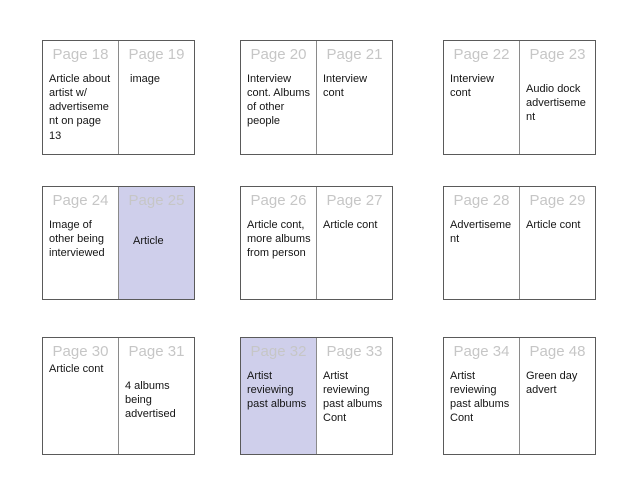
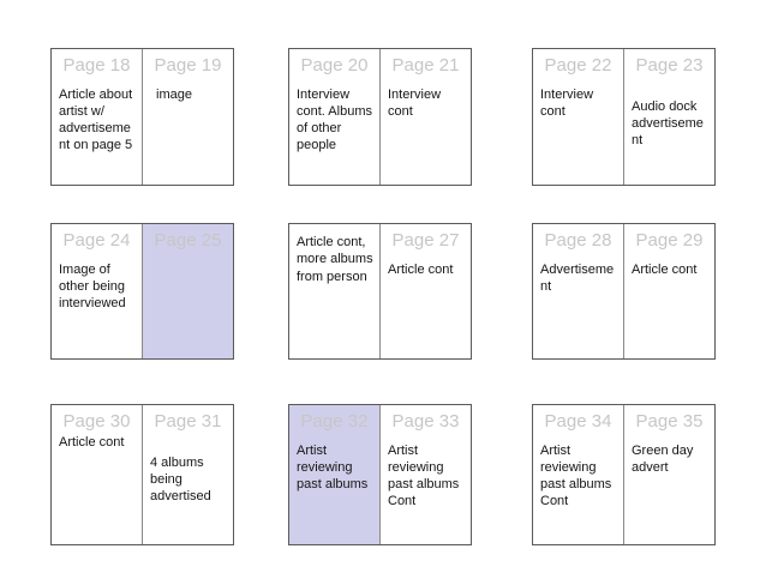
  Page 18
- Article about artist w/ advertisement on page 13
+ Article about artist w/ advertisement on page 5
  Page 19
  image
  Page 20
  Interview cont. Albums of other people
  Page 21
  Interview cont
  Page 22
  Interview cont
  Page 23
  Audio dock advertisement
  Page 24
  Image of other being interviewed
  Page 25
- Article
- Page 26
  Article cont, more albums from person
  Page 27
  Article cont
  Page 28
  Advertisement
  Page 29
  Article cont
  Page 30
  Article cont
  Page 31
  4 albums being advertised
  Page 32
  Artist reviewing past albums
  Page 33
  Artist reviewing past albums Cont
  Page 34
  Artist reviewing past albums Cont
- Page 48
+ Page 35
  Green day advert
